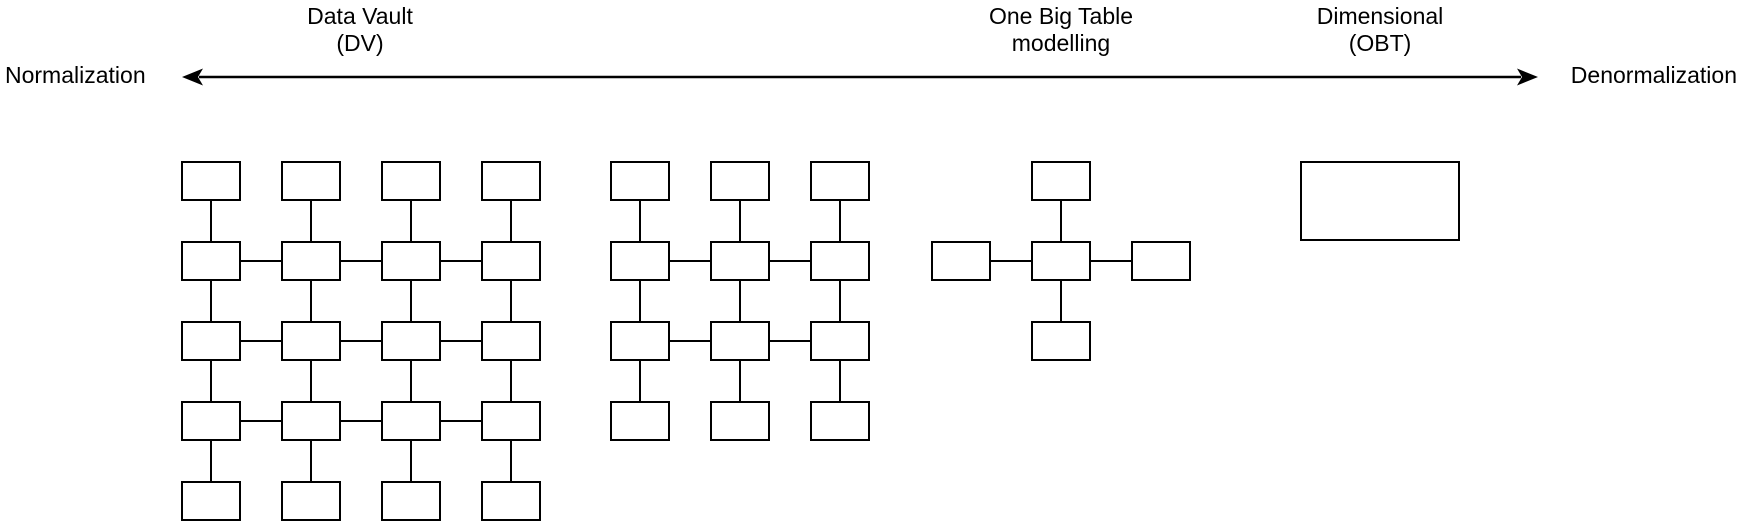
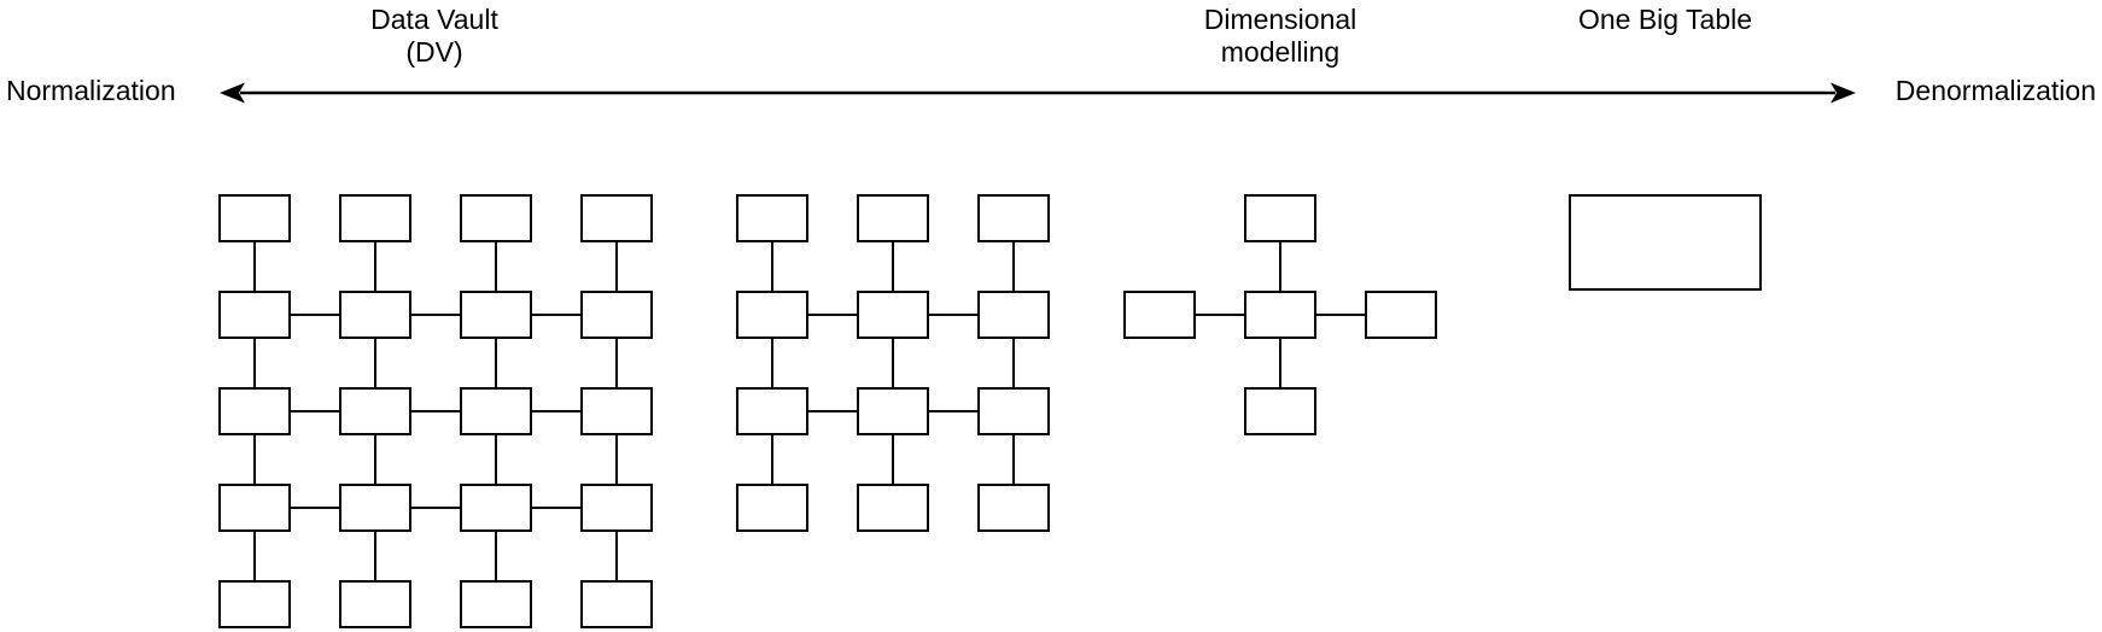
  Normalization
  Denormalization
  Data Vault
  (DV)
- One Big Table
+ Dimensional
  modelling
- Dimensional
+ One Big Table
- (OBT)
